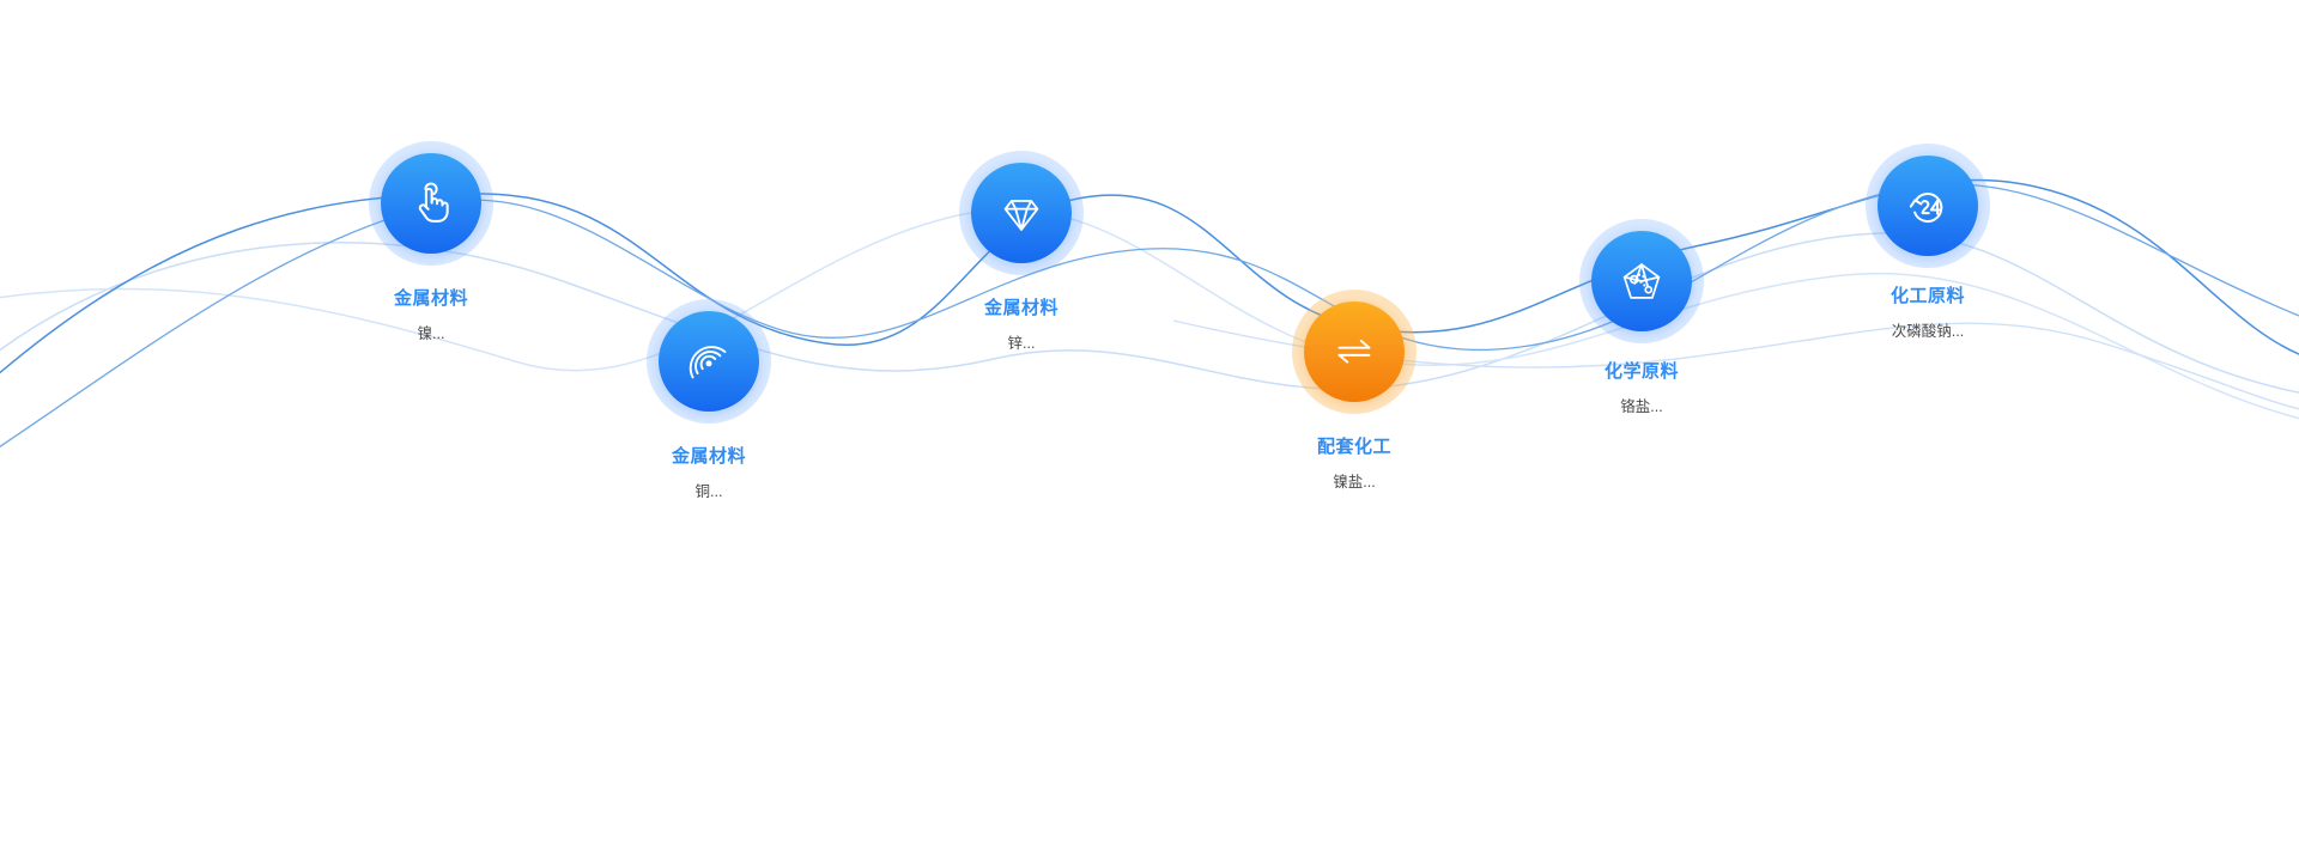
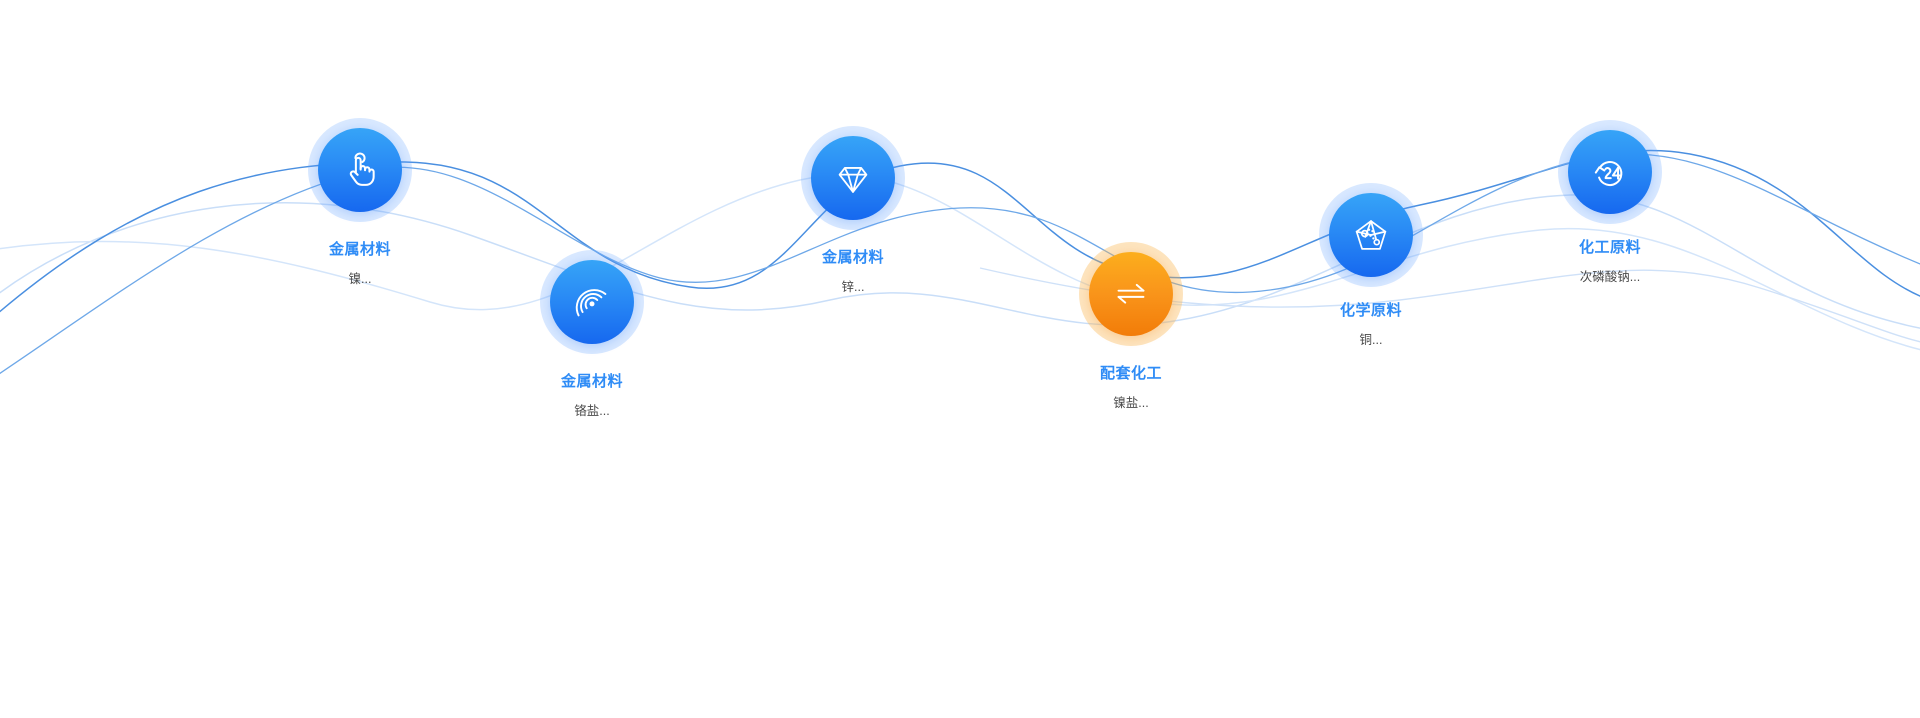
  金属材料
  镍...
  金属材料
- 铜...
+ 铬盐...
  金属材料
  锌...
  配套化工
  镍盐...
  化学原料
- 铬盐...
+ 铜...
  化工原料
  次磷酸钠...
